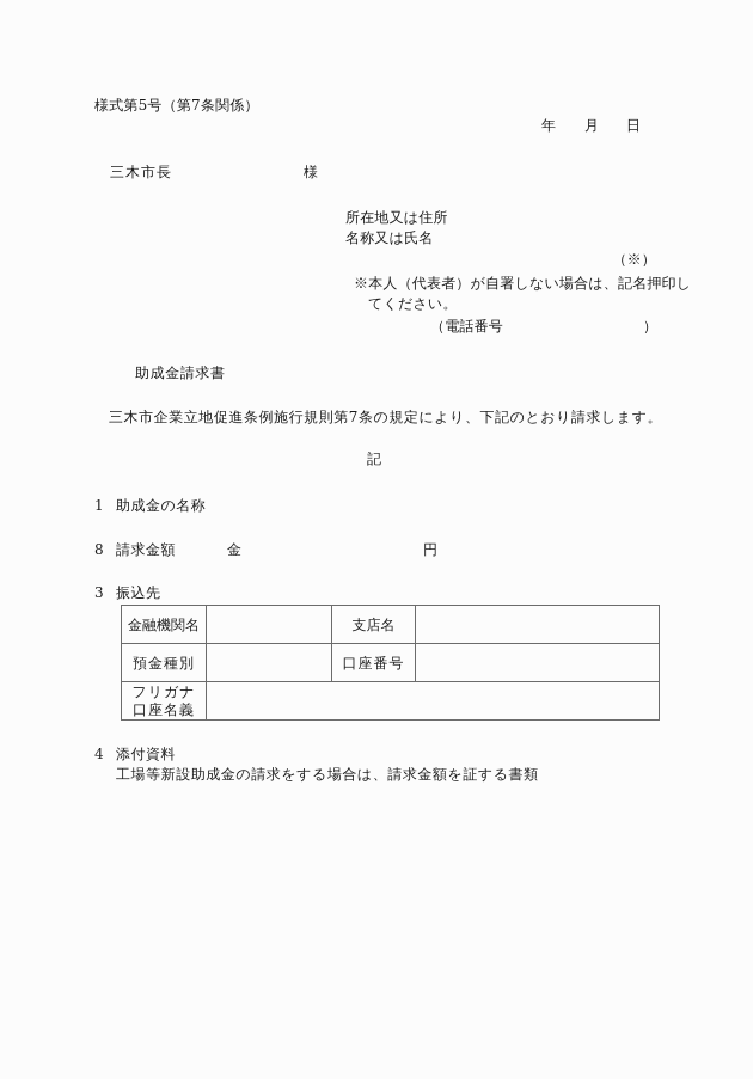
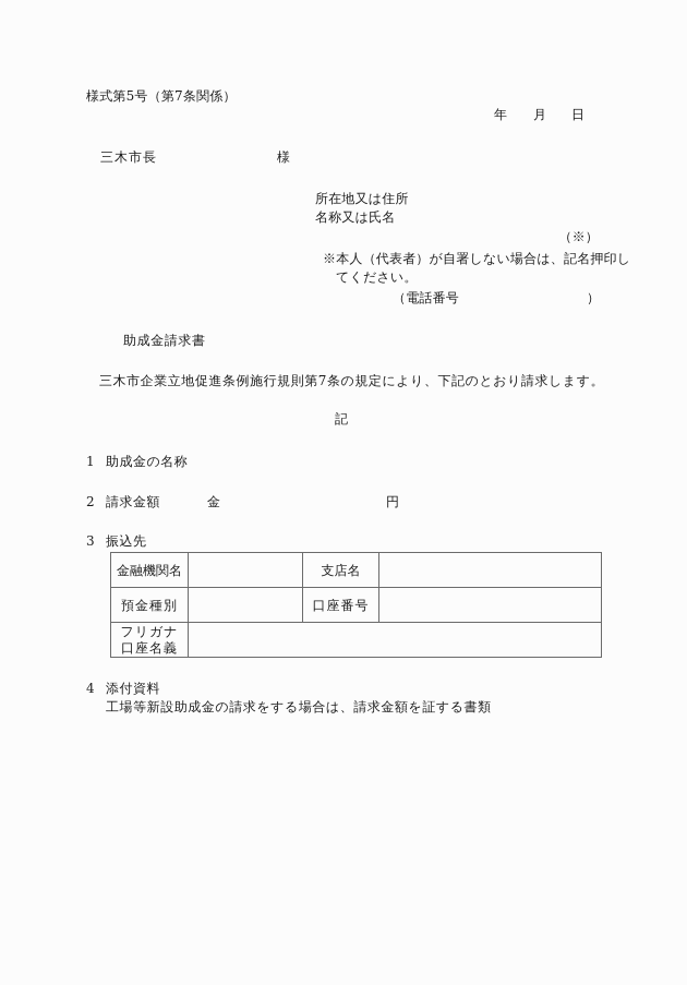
  様式第5号（第7条関係）
  年
  月
  日
  三木市長
  様
  所在地又は住所
  名称又は氏名
  （※）
  ※本人（代表者）が自署しない場合は、記名押印し
  てください。
  （電話番号
  ）
  助成金請求書
  三木市企業立地促進条例施行規則第7条の規定により、下記のとおり請求します。
  記
  1
  助成金の名称
- 8
+ 2
  請求金額
  金
  円
  3
  振込先
  金融機関名		支店名
  預金種別		口座番号
  フリガナ 口座名義
  4
  添付資料
  工場等新設助成金の請求をする場合は、請求金額を証する書類
